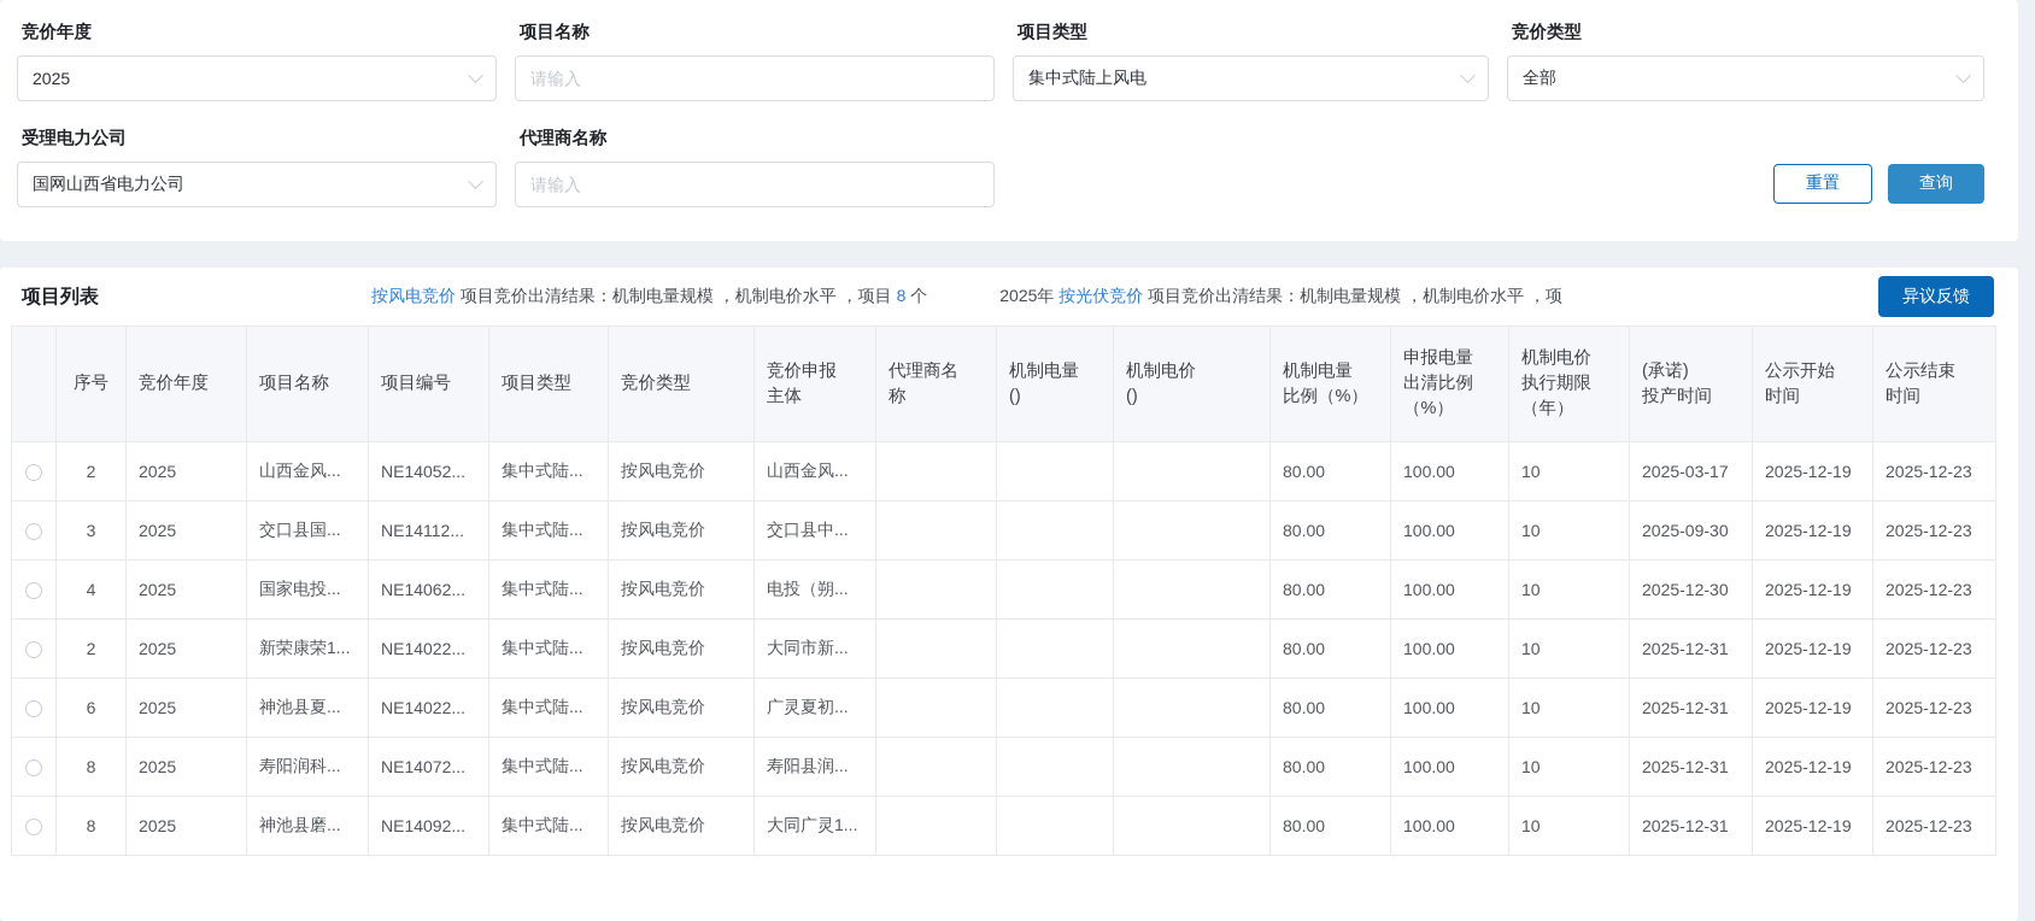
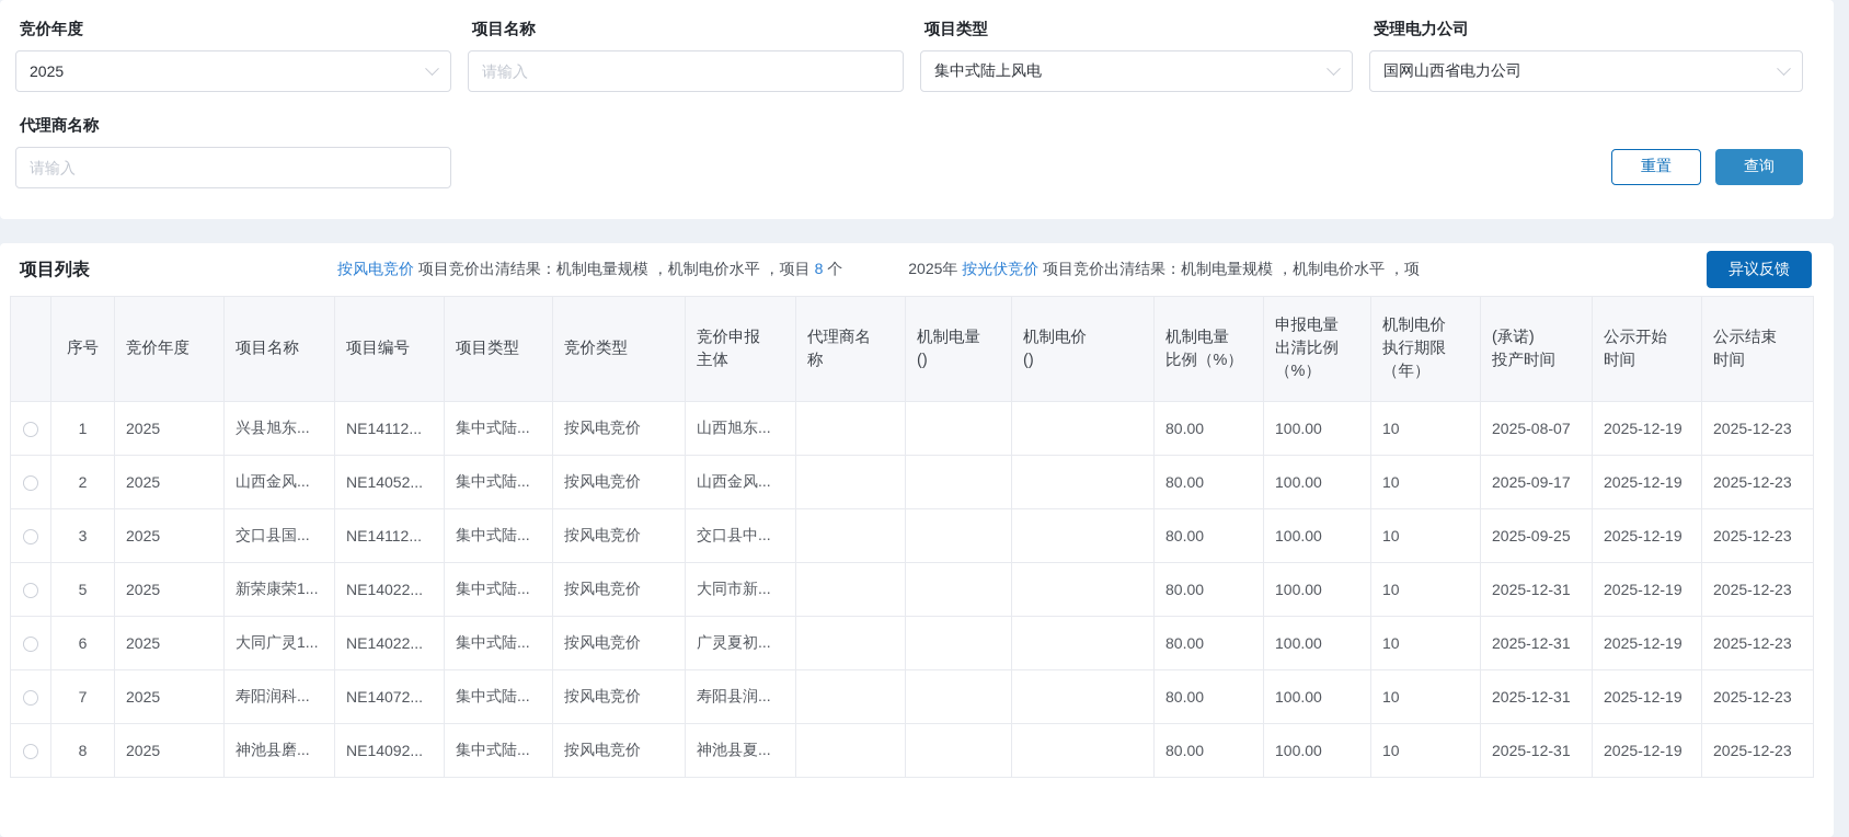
  竞价年度
  2025
  项目名称
  请输入
  项目类型
  集中式陆上风电
- 竞价类型
- 全部
  受理电力公司
  国网山西省电力公司
  代理商名称
  请输入
  重置
  查询
  项目列表
  按风电竞价 项目竞价出清结果：机制电量规模 ，机制电价水平 ，项目 8 个
  2025年 按光伏竞价 项目竞价出清结果：机制电量规模 ，机制电价水平 ，项
  异议反馈
  	序号	竞价年度	项目名称	项目编号	项目类型	竞价类型	竞价申报 主体	代理商名 称	机制电量 ()	机制电价 ()	机制电量 比例（%）	申报电量 出清比例 （%）	机制电价 执行期限 （年）	(承诺) 投产时间	公示开始 时间	公示结束 时间
+ 	1	2025	兴县旭东...	NE14112...	集中式陆...	按风电竞价	山西旭东...				80.00	100.00	10	2025-08-07	2025-12-19	2025-12-23
- 	2	2025	山西金风...	NE14052...	集中式陆...	按风电竞价	山西金风...				80.00	100.00	10	2025-03-17	2025-12-19	2025-12-23
+ 	2	2025	山西金风...	NE14052...	集中式陆...	按风电竞价	山西金风...				80.00	100.00	10	2025-09-17	2025-12-19	2025-12-23
- 	3	2025	交口县国...	NE14112...	集中式陆...	按风电竞价	交口县中...				80.00	100.00	10	2025-09-30	2025-12-19	2025-12-23
+ 	3	2025	交口县国...	NE14112...	集中式陆...	按风电竞价	交口县中...				80.00	100.00	10	2025-09-25	2025-12-19	2025-12-23
- 	4	2025	国家电投...	NE14062...	集中式陆...	按风电竞价	电投（朔...				80.00	100.00	10	2025-12-30	2025-12-19	2025-12-23
- 	2	2025	新荣康荣1...	NE14022...	集中式陆...	按风电竞价	大同市新...				80.00	100.00	10	2025-12-31	2025-12-19	2025-12-23
+ 	5	2025	新荣康荣1...	NE14022...	集中式陆...	按风电竞价	大同市新...				80.00	100.00	10	2025-12-31	2025-12-19	2025-12-23
- 	6	2025	神池县夏...	NE14022...	集中式陆...	按风电竞价	广灵夏初...				80.00	100.00	10	2025-12-31	2025-12-19	2025-12-23
+ 	6	2025	大同广灵1...	NE14022...	集中式陆...	按风电竞价	广灵夏初...				80.00	100.00	10	2025-12-31	2025-12-19	2025-12-23
- 	8	2025	寿阳润科...	NE14072...	集中式陆...	按风电竞价	寿阳县润...				80.00	100.00	10	2025-12-31	2025-12-19	2025-12-23
+ 	7	2025	寿阳润科...	NE14072...	集中式陆...	按风电竞价	寿阳县润...				80.00	100.00	10	2025-12-31	2025-12-19	2025-12-23
- 	8	2025	神池县磨...	NE14092...	集中式陆...	按风电竞价	大同广灵1...				80.00	100.00	10	2025-12-31	2025-12-19	2025-12-23
+ 	8	2025	神池县磨...	NE14092...	集中式陆...	按风电竞价	神池县夏...				80.00	100.00	10	2025-12-31	2025-12-19	2025-12-23
